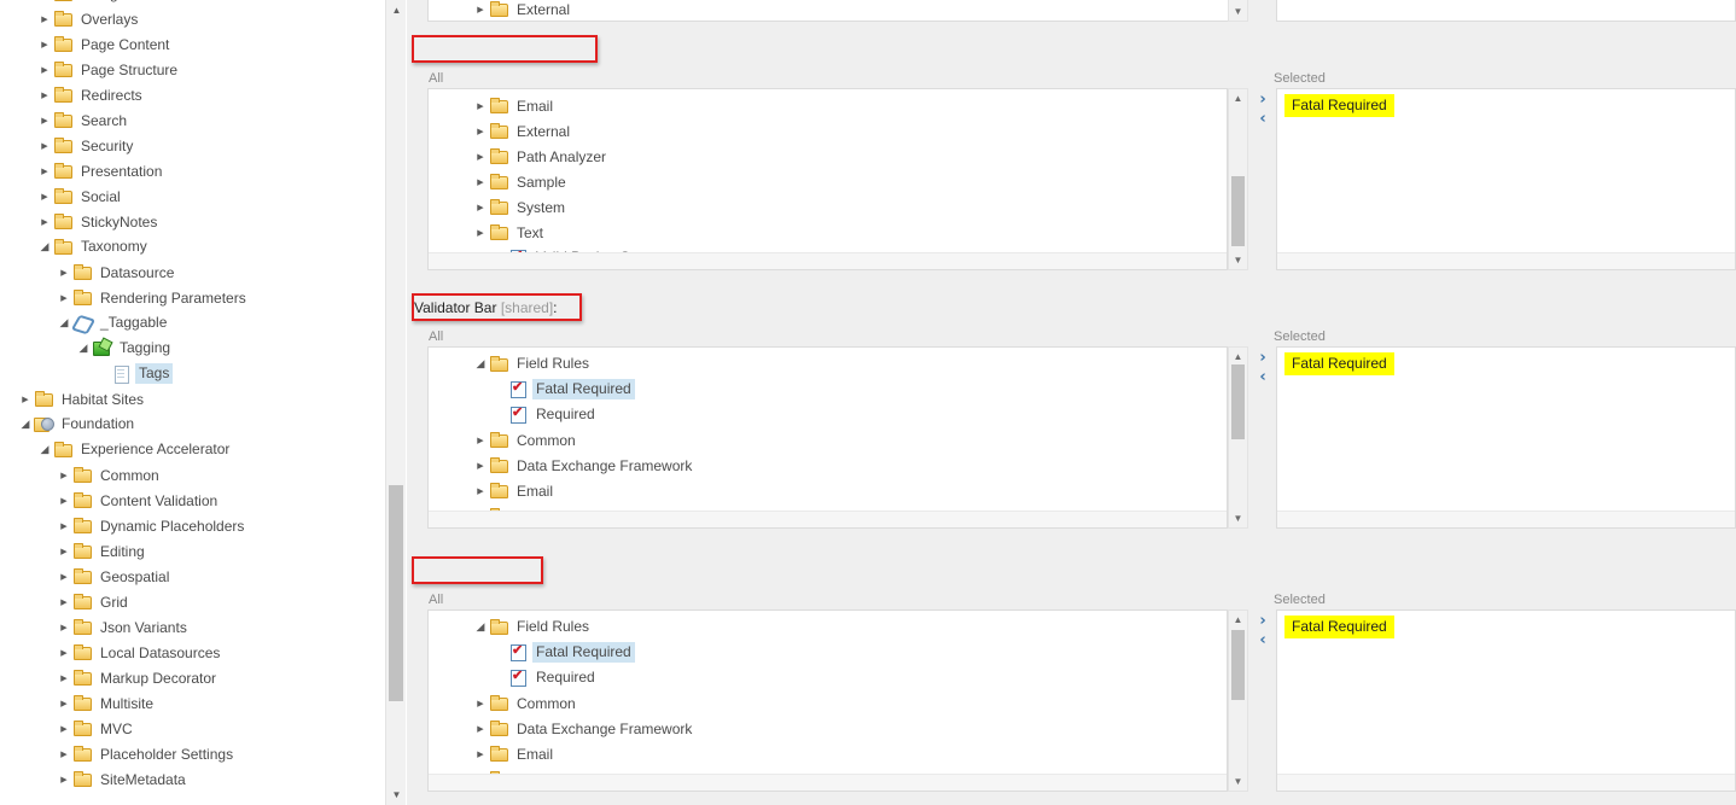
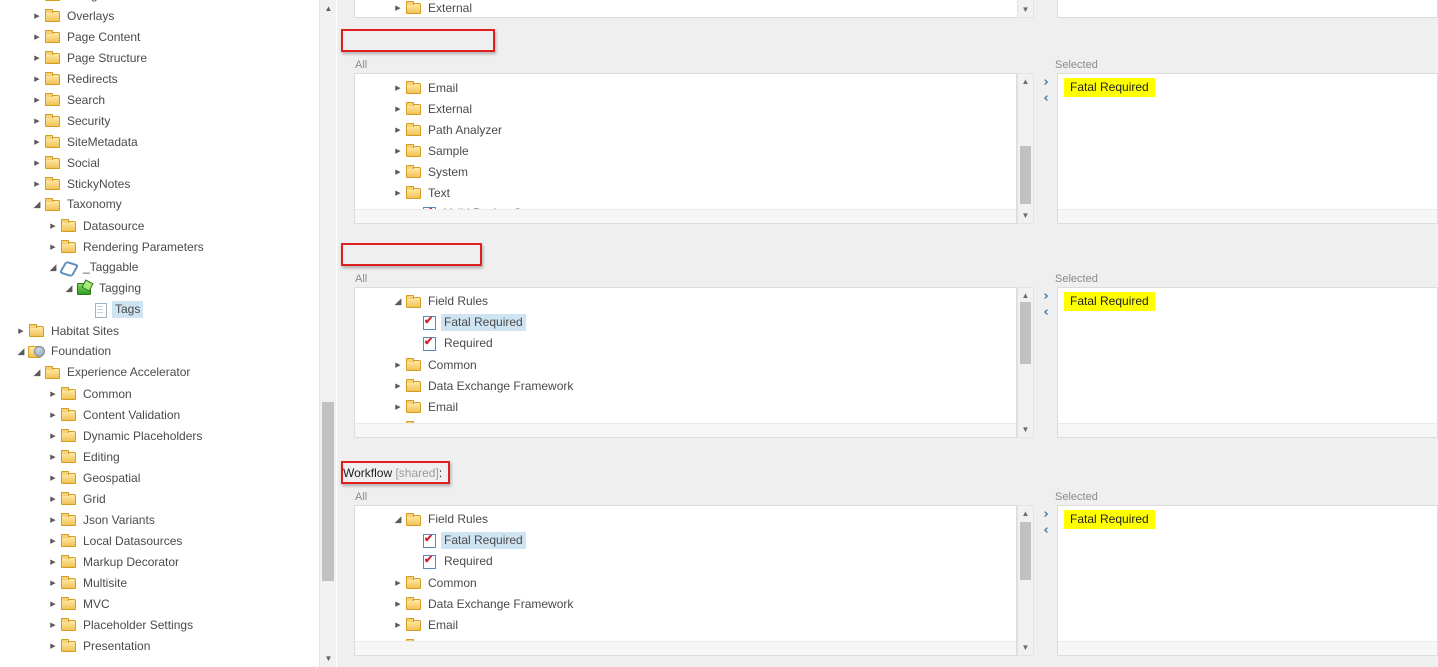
  Overlays
  Page Content
  Page Structure
  Redirects
  Search
  Security
- Presentation
+ SiteMetadata
  Social
  StickyNotes
  Taxonomy
  Datasource
  Rendering Parameters
  _Taggable
  Tagging
  Tags
  Habitat Sites
  Foundation
  Experience Accelerator
  Common
  Content Validation
  Dynamic Placeholders
  Editing
  Geospatial
  Grid
  Json Variants
  Local Datasources
  Markup Decorator
  Multisite
  MVC
  Placeholder Settings
- SiteMetadata
+ Presentation
  ▲
  ▼
  External
  ▼
  All
  Selected
  Email
  External
  Path Analyzer
  Sample
  System
  Text
  ▲
  ▼
  ›
  ‹
  Fatal Required
- Validator Bar [shared]:
  All
  Selected
  Field Rules
  Fatal Required
  Required
  Common
  Data Exchange Framework
  Email
  ▲
  ▼
  ›
  ‹
  Fatal Required
+ Workflow [shared]:
  All
  Selected
  Field Rules
  Fatal Required
  Required
  Common
  Data Exchange Framework
  Email
  ▲
  ▼
  ›
  ‹
  Fatal Required
